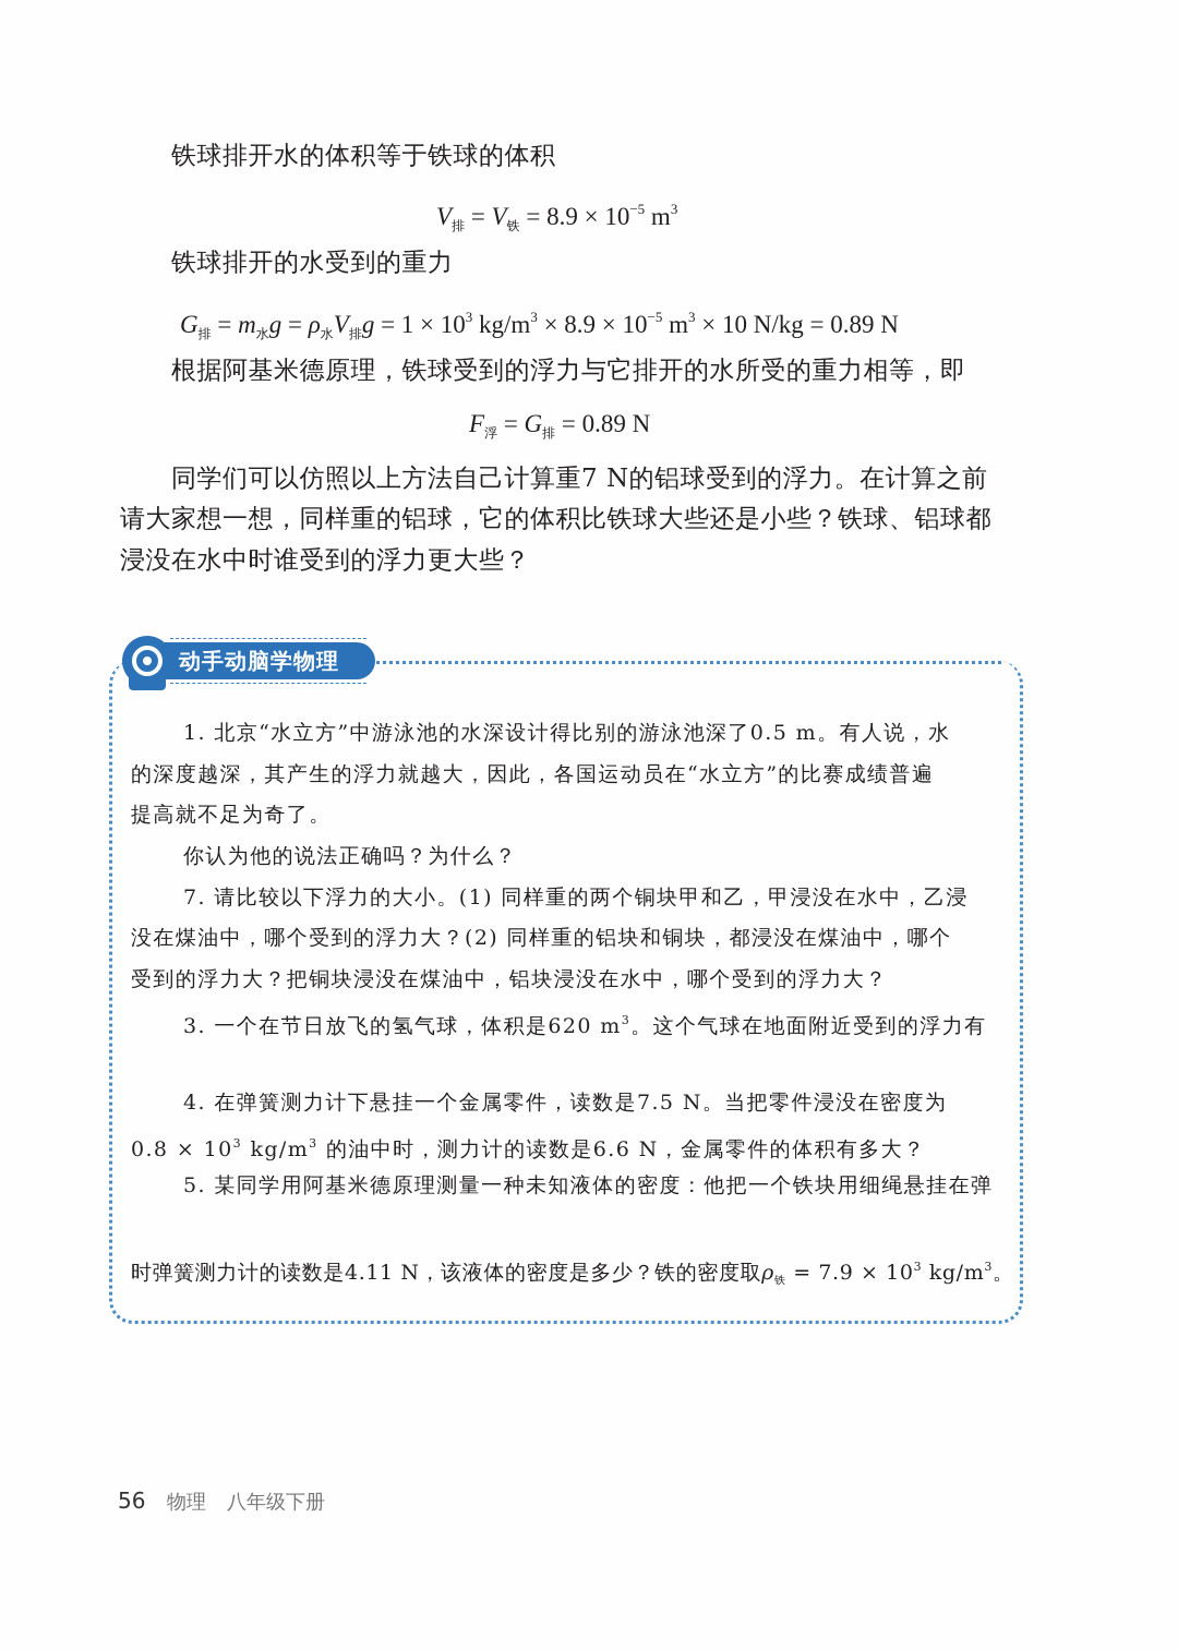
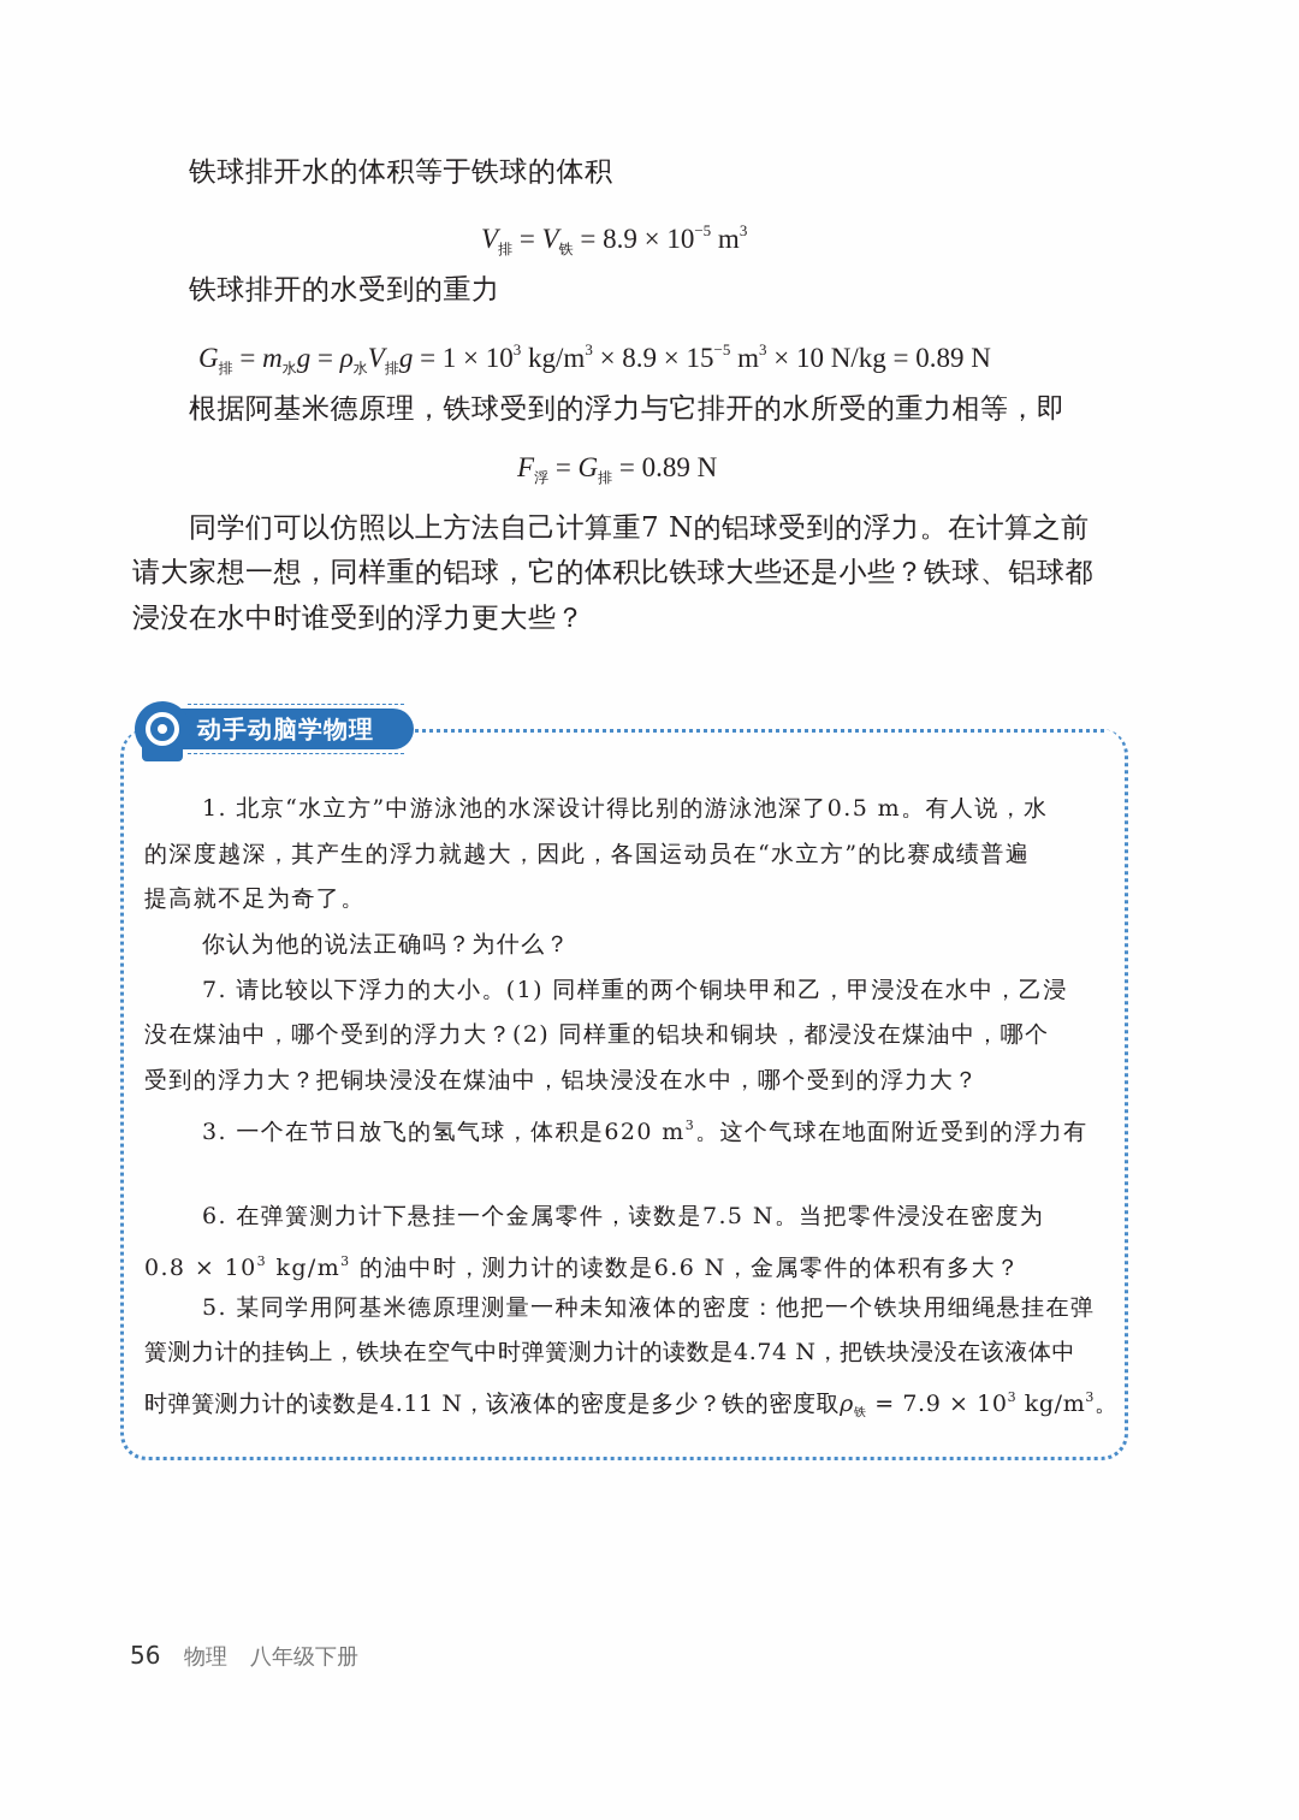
  铁球排开水的体积等于铁球的体积
  V排 = V铁 = 8.9 × 10−5 m3
  铁球排开的水受到的重力
- G排 = m水g = ρ水V排g = 1 × 103 kg/m3 × 8.9 × 10−5 m3 × 10 N/kg = 0.89 N
+ G排 = m水g = ρ水V排g = 1 × 103 kg/m3 × 8.9 × 15−5 m3 × 10 N/kg = 0.89 N
  根据阿基米德原理，铁球受到的浮力与它排开的水所受的重力相等，即
  F浮 = G排 = 0.89 N
  同学们可以仿照以上方法自己计算重7 N的铝球受到的浮力。在计算之前
  请大家想一想，同样重的铝球，它的体积比铁球大些还是小些？铁球、铝球都
  浸没在水中时谁受到的浮力更大些？
  动手动脑学物理
  1. 北京“水立方”中游泳池的水深设计得比别的游泳池深了0.5 m。有人说，水
  的深度越深，其产生的浮力就越大，因此，各国运动员在“水立方”的比赛成绩普遍
  提高就不足为奇了。
  你认为他的说法正确吗？为什么？
  7. 请比较以下浮力的大小。(1) 同样重的两个铜块甲和乙，甲浸没在水中，乙浸
  没在煤油中，哪个受到的浮力大？(2) 同样重的铝块和铜块，都浸没在煤油中，哪个
  受到的浮力大？把铜块浸没在煤油中，铝块浸没在水中，哪个受到的浮力大？
  3. 一个在节日放飞的氢气球，体积是620 m3。这个气球在地面附近受到的浮力有
- 4. 在弹簧测力计下悬挂一个金属零件，读数是7.5 N。当把零件浸没在密度为
+ 6. 在弹簧测力计下悬挂一个金属零件，读数是7.5 N。当把零件浸没在密度为
  0.8 × 103 kg/m3 的油中时，测力计的读数是6.6 N，金属零件的体积有多大？
  5. 某同学用阿基米德原理测量一种未知液体的密度：他把一个铁块用细绳悬挂在弹
+ 簧测力计的挂钩上，铁块在空气中时弹簧测力计的读数是4.74 N，把铁块浸没在该液体中
  时弹簧测力计的读数是4.11 N，该液体的密度是多少？铁的密度取ρ铁 = 7.9 × 103 kg/m3。
  56
  物理
  八年级下册
